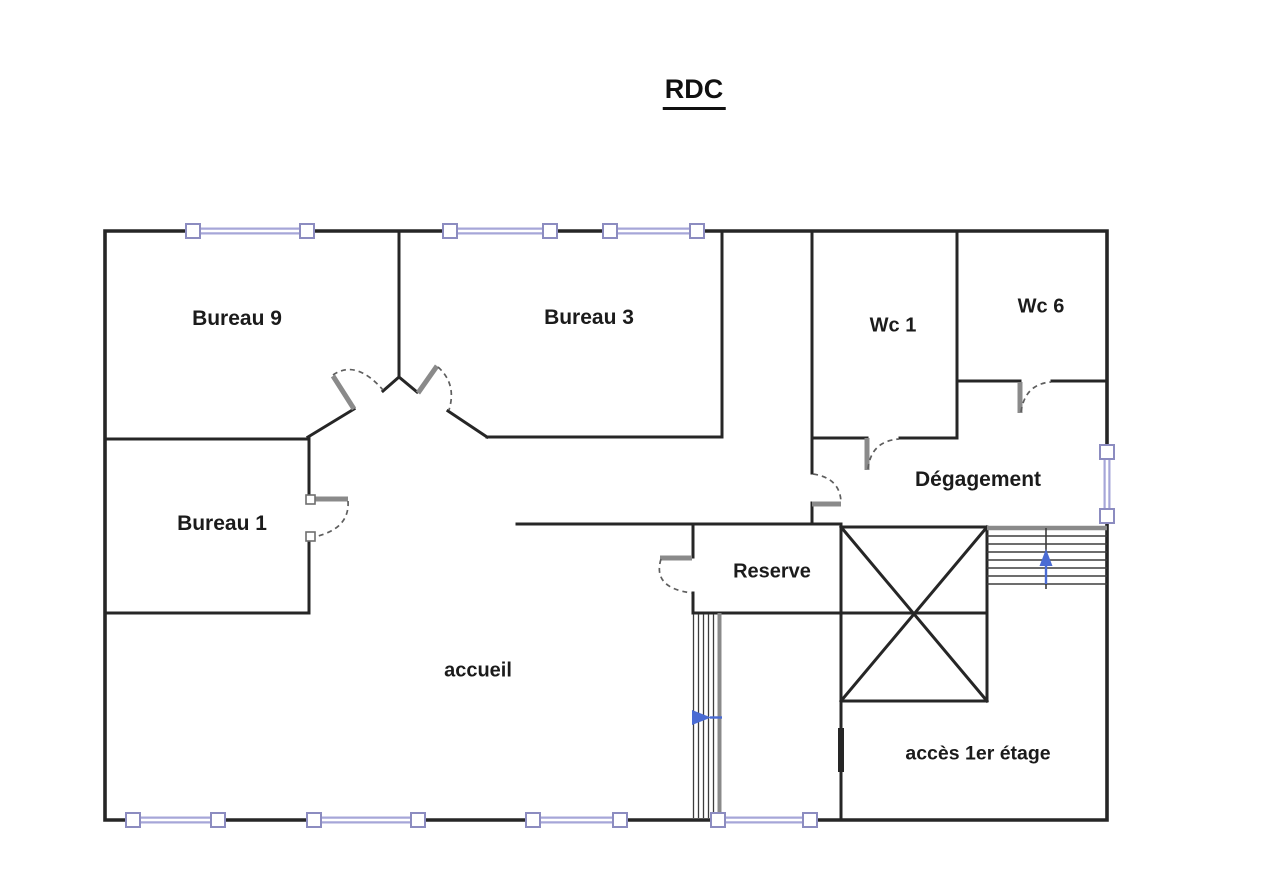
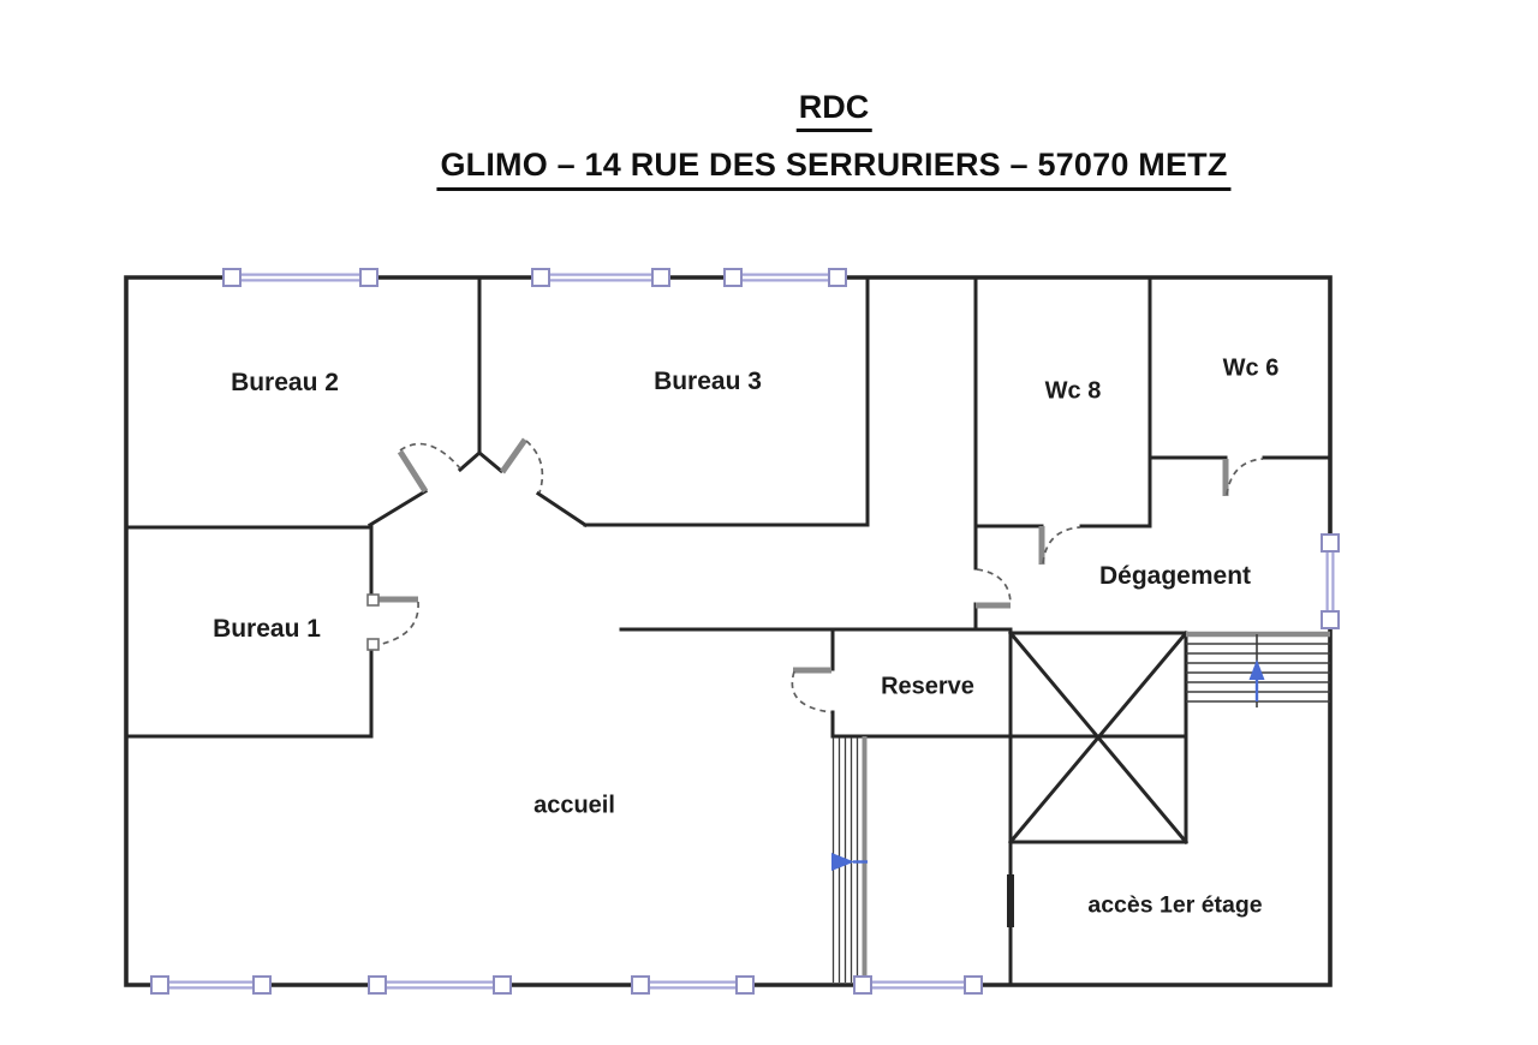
  RDC
+ GLIMO – 14 RUE DES SERRURIERS – 57070 METZ
- Bureau 9
+ Bureau 2
  Bureau 3
- Wc 1
+ Wc 8
  Wc 6
  Bureau 1
  Dégagement
  Reserve
  accueil
  accès 1er étage
